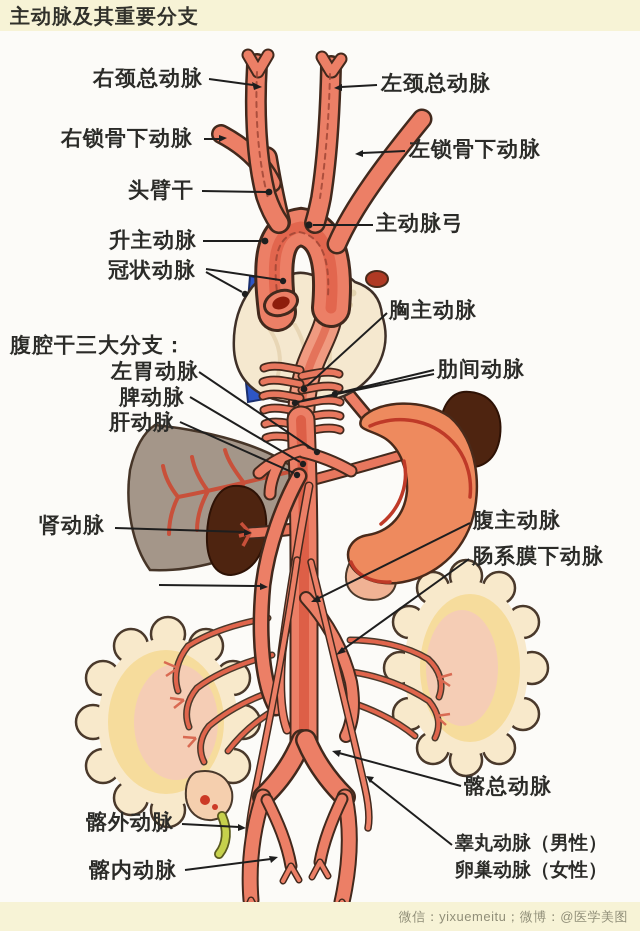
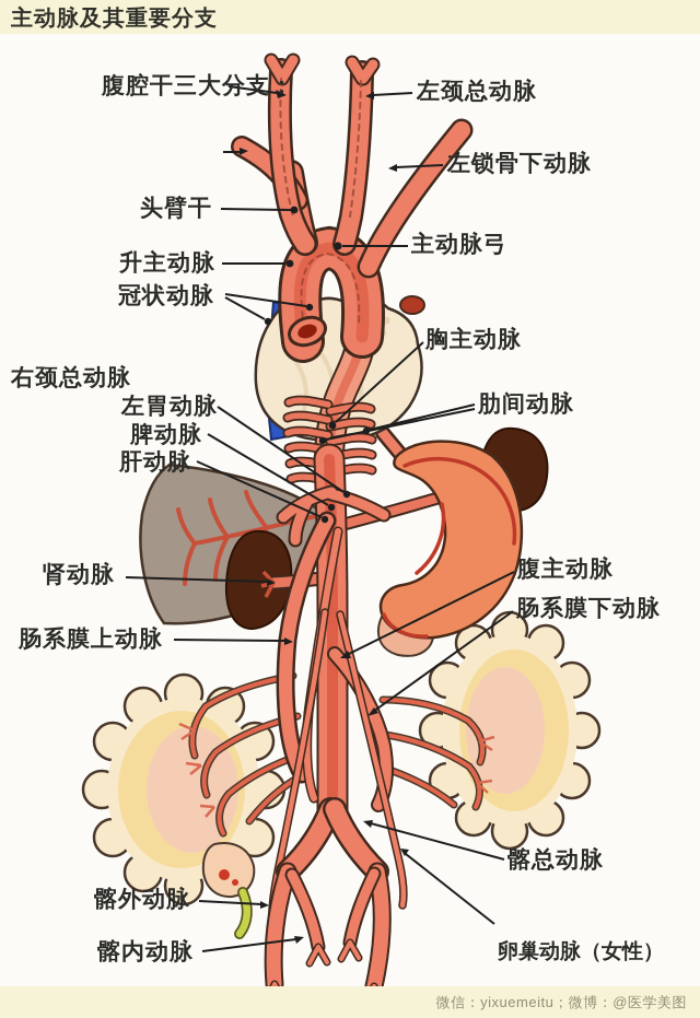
- 右颈总动脉
+ 腹腔干三大分支：
- 右锁骨下动脉
  头臂干
  升主动脉
  冠状动脉
- 腹腔干三大分支：
+ 右颈总动脉
  左胃动脉
  脾动脉
  肝动脉
  肾动脉
+ 肠系膜上动脉
  髂外动脉
  髂内动脉
  左颈总动脉
  左锁骨下动脉
  主动脉弓
  胸主动脉
  肋间动脉
  腹主动脉
  肠系膜下动脉
  髂总动脉
- 睾丸动脉（男性）
  卵巢动脉（女性）
  主动脉及其重要分支
  微信：yixuemeitu；微博：@医学美图
